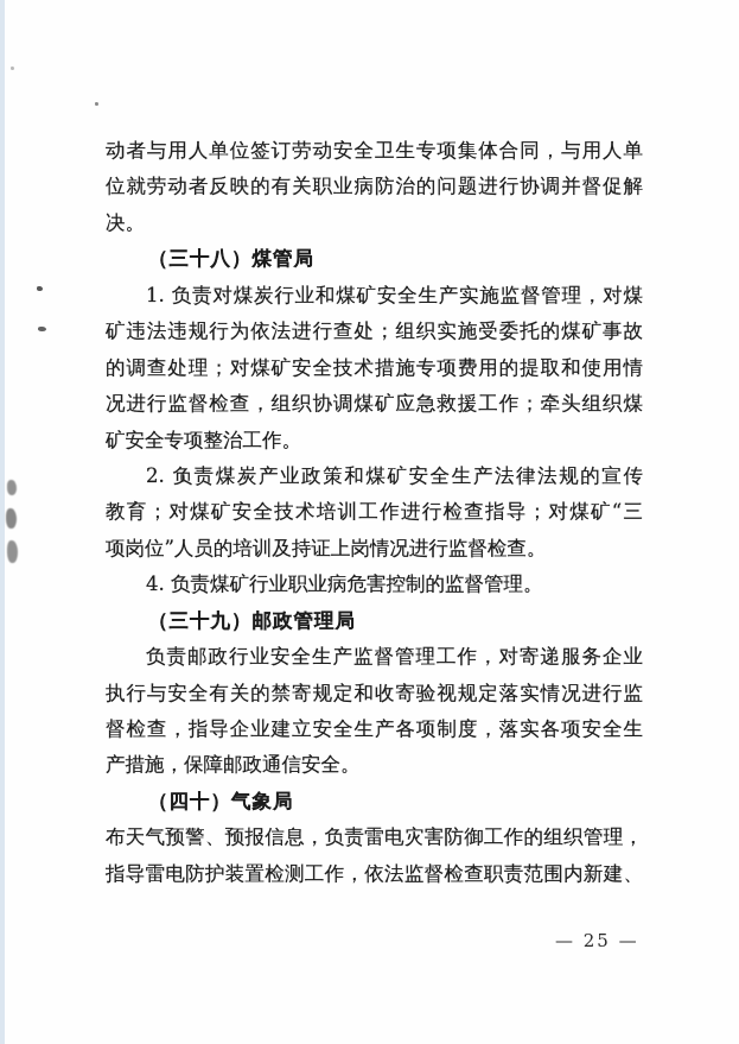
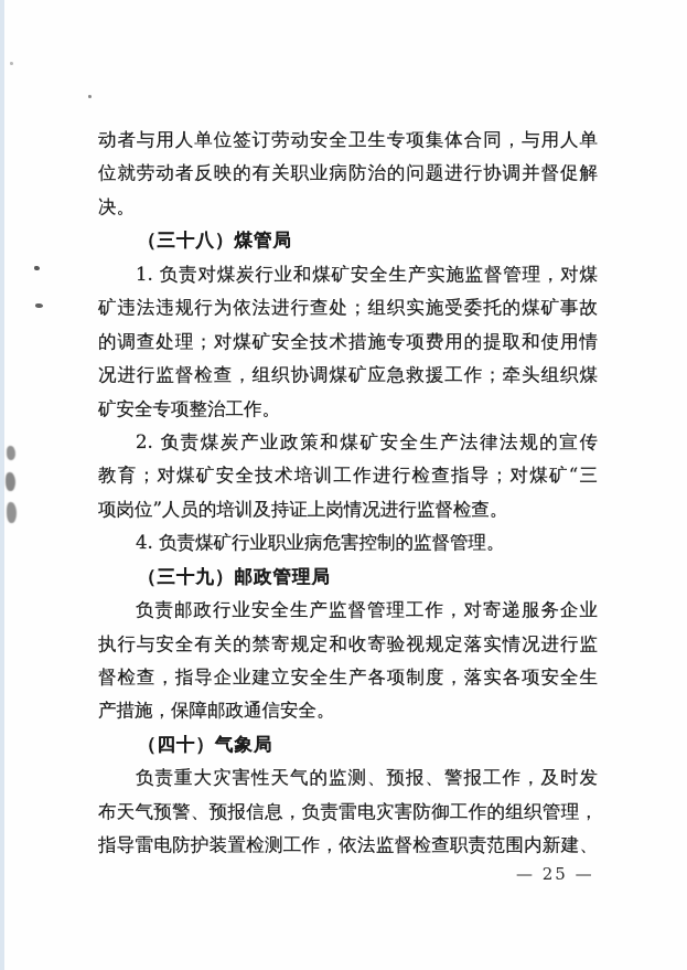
  动者与用人单位签订劳动安全卫生专项集体合同，与用人单
  位就劳动者反映的有关职业病防治的问题进行协调并督促解
  决。
  （三十八）煤管局
  1. 负责对煤炭行业和煤矿安全生产实施监督管理，对煤
  矿违法违规行为依法进行查处；组织实施受委托的煤矿事故
  的调查处理；对煤矿安全技术措施专项费用的提取和使用情
  况进行监督检查，组织协调煤矿应急救援工作；牵头组织煤
  矿安全专项整治工作。
  2. 负责煤炭产业政策和煤矿安全生产法律法规的宣传
  教育；对煤矿安全技术培训工作进行检查指导；对煤矿“三
  项岗位”人员的培训及持证上岗情况进行监督检查。
  4. 负责煤矿行业职业病危害控制的监督管理。
  （三十九）邮政管理局
  负责邮政行业安全生产监督管理工作，对寄递服务企业
  执行与安全有关的禁寄规定和收寄验视规定落实情况进行监
  督检查，指导企业建立安全生产各项制度，落实各项安全生
  产措施，保障邮政通信安全。
  （四十）气象局
+ 负责重大灾害性天气的监测、预报、警报工作，及时发
  布天气预警、预报信息，负责雷电灾害防御工作的组织管理，
  指导雷电防护装置检测工作，依法监督检查职责范围内新建、
  — 25 —
